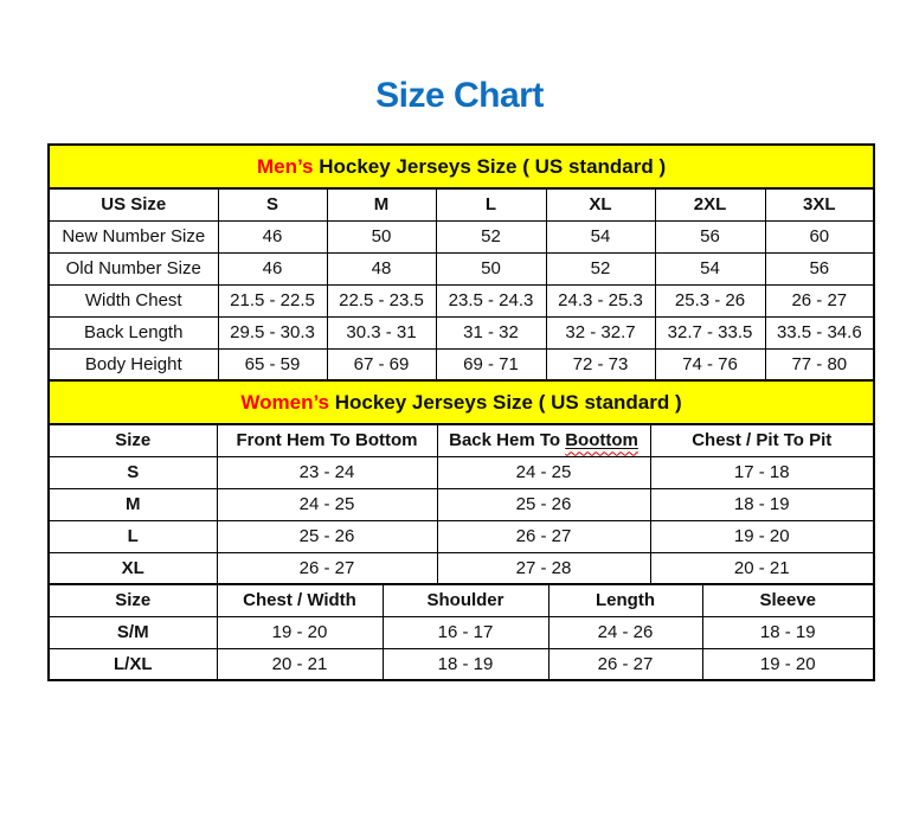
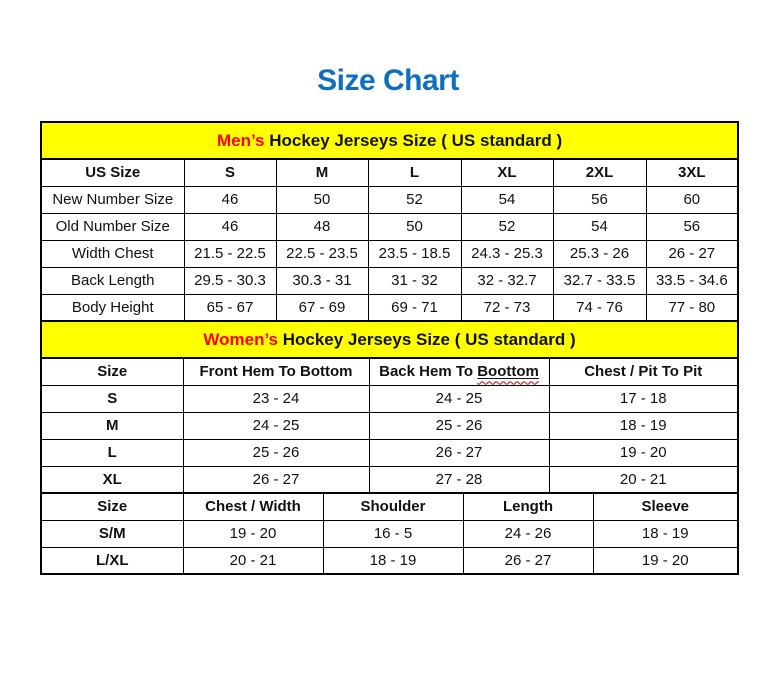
  Size Chart
  Men’s Hockey Jerseys Size ( US standard )
  US Size	S	M	L	XL	2XL	3XL
  New Number Size	46	50	52	54	56	60
  Old Number Size	46	48	50	52	54	56
- Width Chest	21.5 - 22.5	22.5 - 23.5	23.5 - 24.3	24.3 - 25.3	25.3 - 26	26 - 27
+ Width Chest	21.5 - 22.5	22.5 - 23.5	23.5 - 18.5	24.3 - 25.3	25.3 - 26	26 - 27
  Back Length	29.5 - 30.3	30.3 - 31	31 - 32	32 - 32.7	32.7 - 33.5	33.5 - 34.6
- Body Height	65 - 59	67 - 69	69 - 71	72 - 73	74 - 76	77 - 80
+ Body Height	65 - 67	67 - 69	69 - 71	72 - 73	74 - 76	77 - 80
  Women’s Hockey Jerseys Size ( US standard )
  Size	Front Hem To Bottom	Back Hem To Boottom	Chest / Pit To Pit
  S	23 - 24	24 - 25	17 - 18
  M	24 - 25	25 - 26	18 - 19
  L	25 - 26	26 - 27	19 - 20
  XL	26 - 27	27 - 28	20 - 21
  Size	Chest / Width	Shoulder	Length	Sleeve
- S/M	19 - 20	16 - 17	24 - 26	18 - 19
+ S/M	19 - 20	16 - 5	24 - 26	18 - 19
  L/XL	20 - 21	18 - 19	26 - 27	19 - 20
